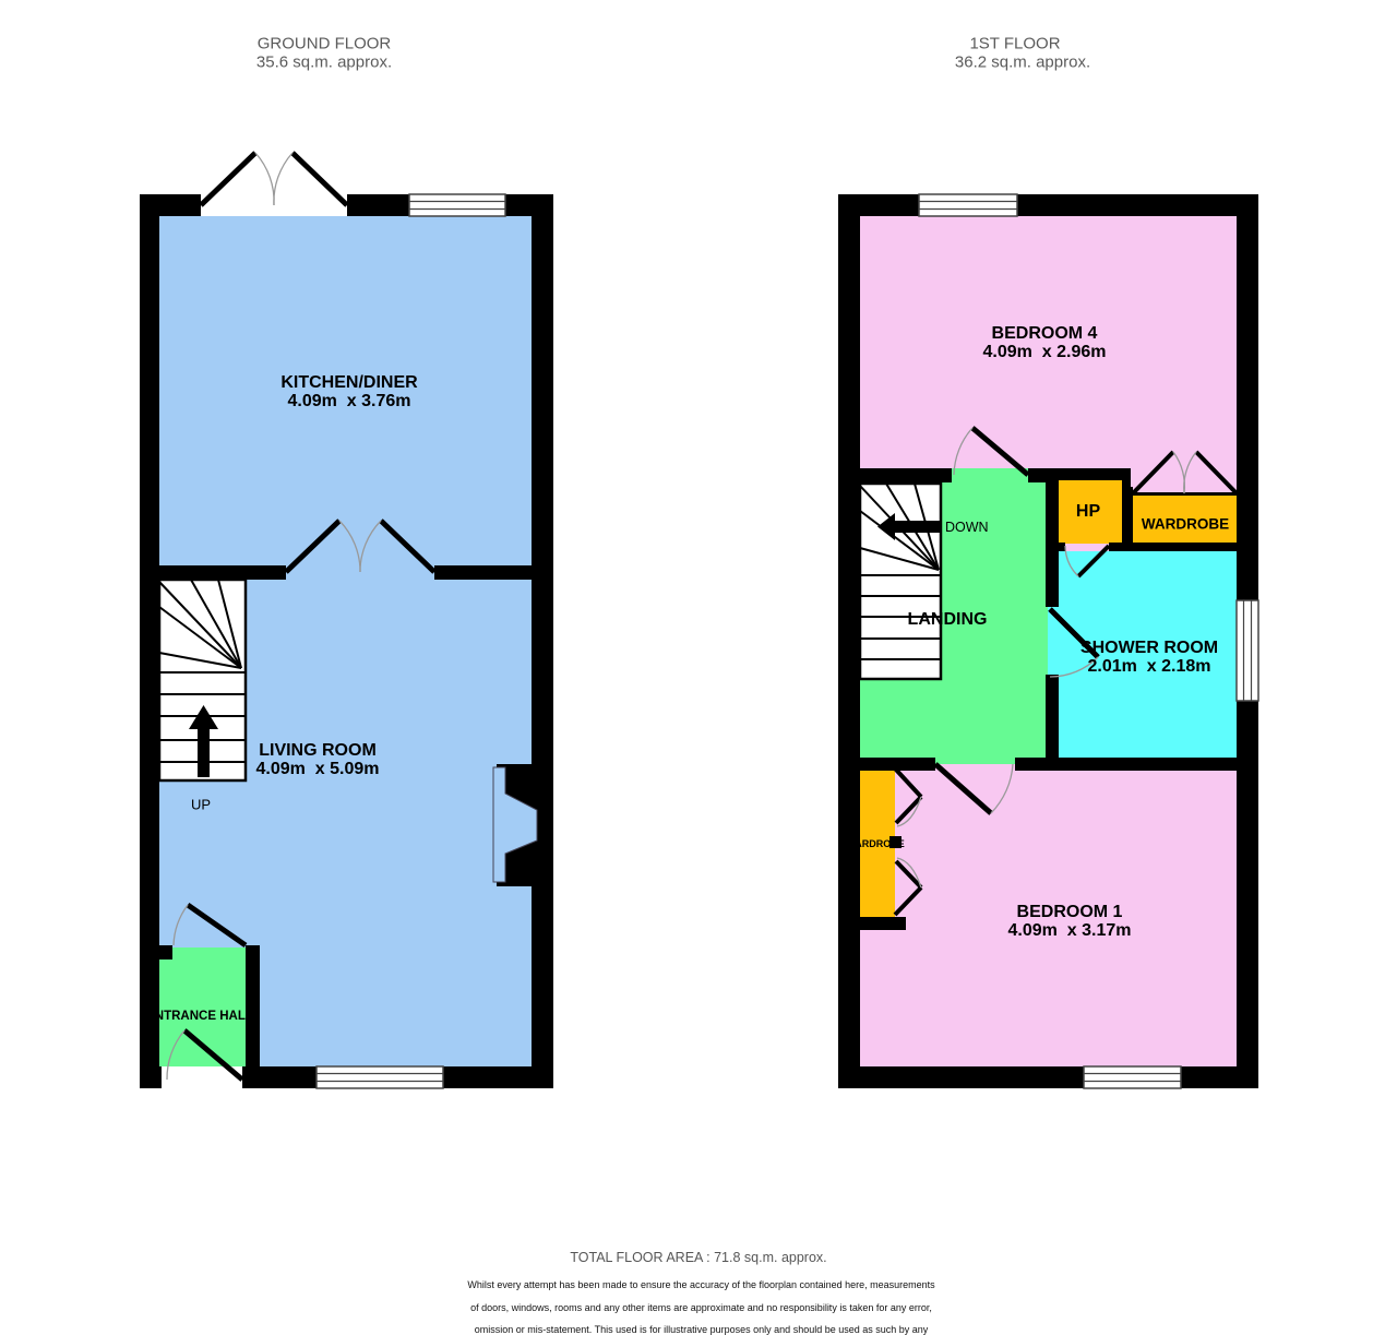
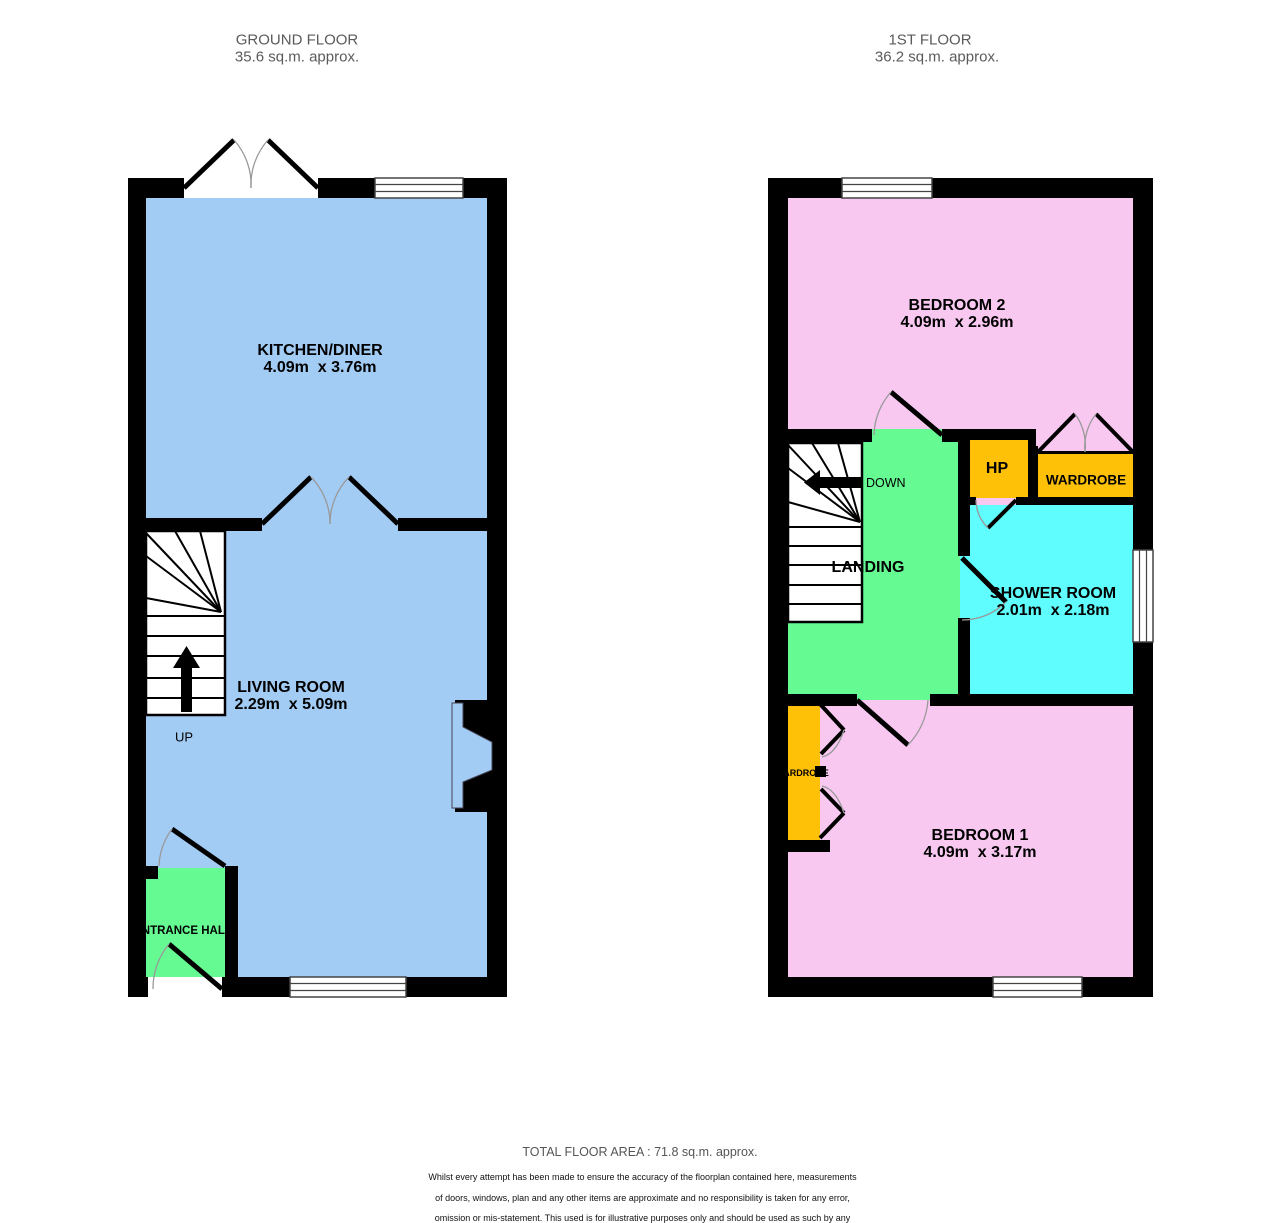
  GROUND FLOOR
  35.6 sq.m. approx.
  1ST FLOOR
  36.2 sq.m. approx.
  KITCHEN/DINER
  4.09m x 3.76m
  LIVING ROOM
- 4.09m x 5.09m
+ 2.29m x 5.09m
  UP
  ENTRANCE HALL
- BEDROOM 4
+ BEDROOM 2
  4.09m x 2.96m
  DOWN
  LANDING
  HP
  WARDROBE
  SHOWER ROOM
  2.01m x 2.18m
  BEDROOM 1
  4.09m x 3.17m
  WARDROBE
  TOTAL FLOOR AREA : 71.8 sq.m. approx.
  Whilst every attempt has been made to ensure the accuracy of the floorplan contained here, measurements
- of doors, windows, rooms and any other items are approximate and no responsibility is taken for any error,
+ of doors, windows, plan and any other items are approximate and no responsibility is taken for any error,
  omission or mis-statement. This used is for illustrative purposes only and should be used as such by any
